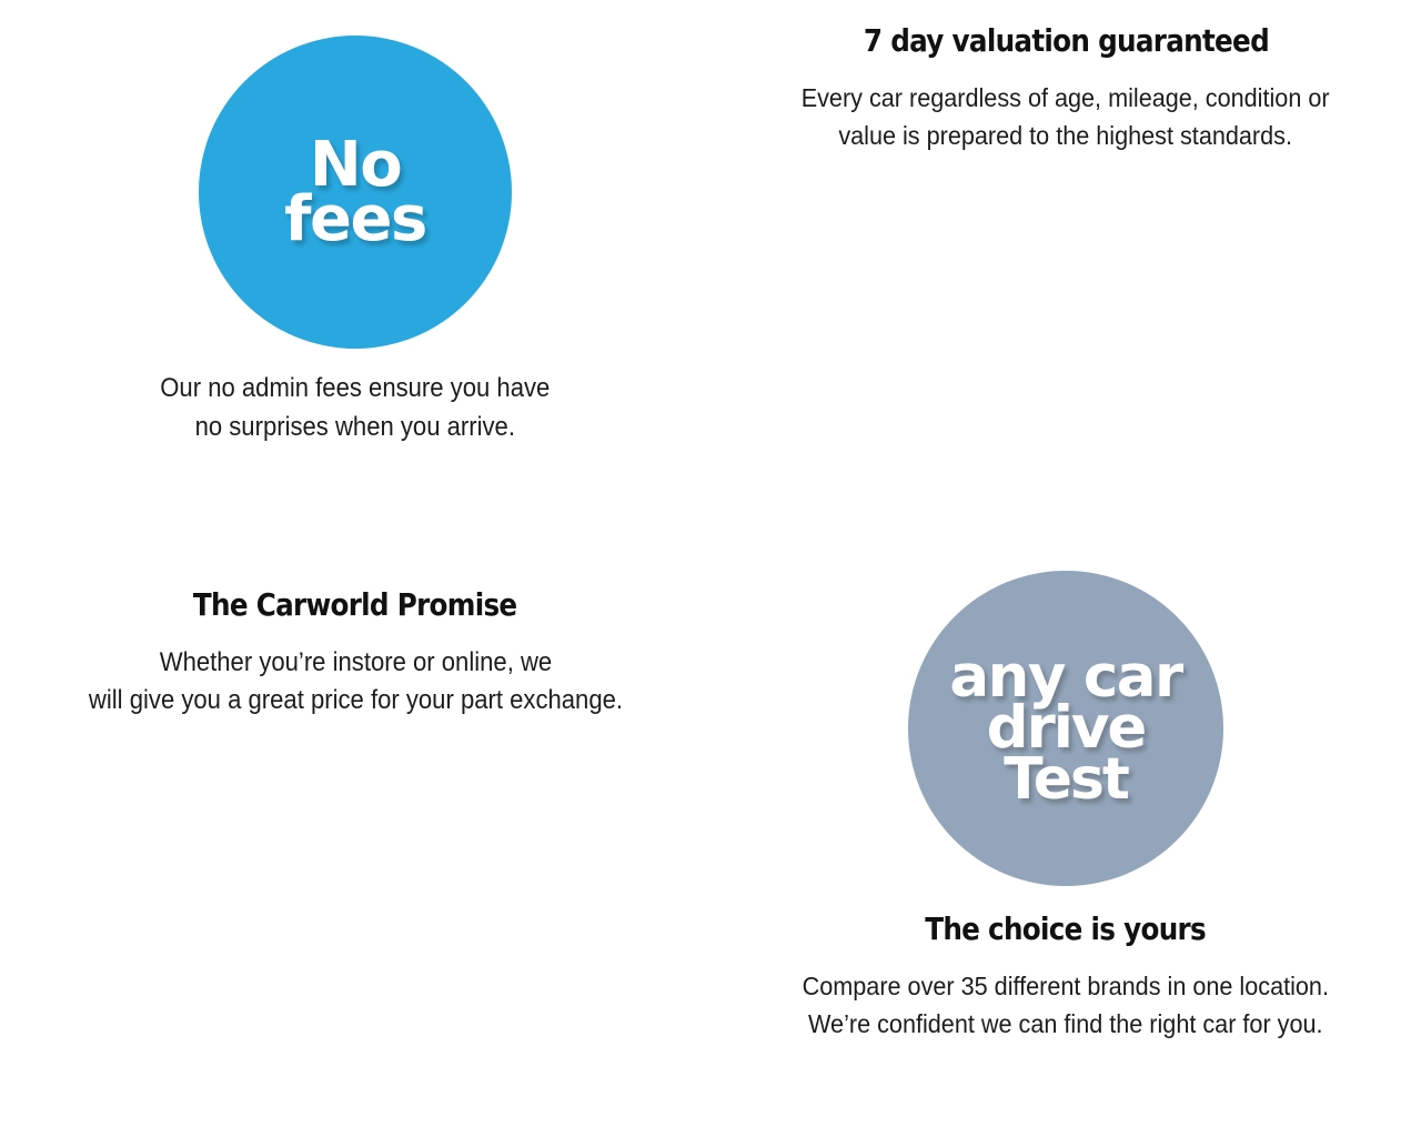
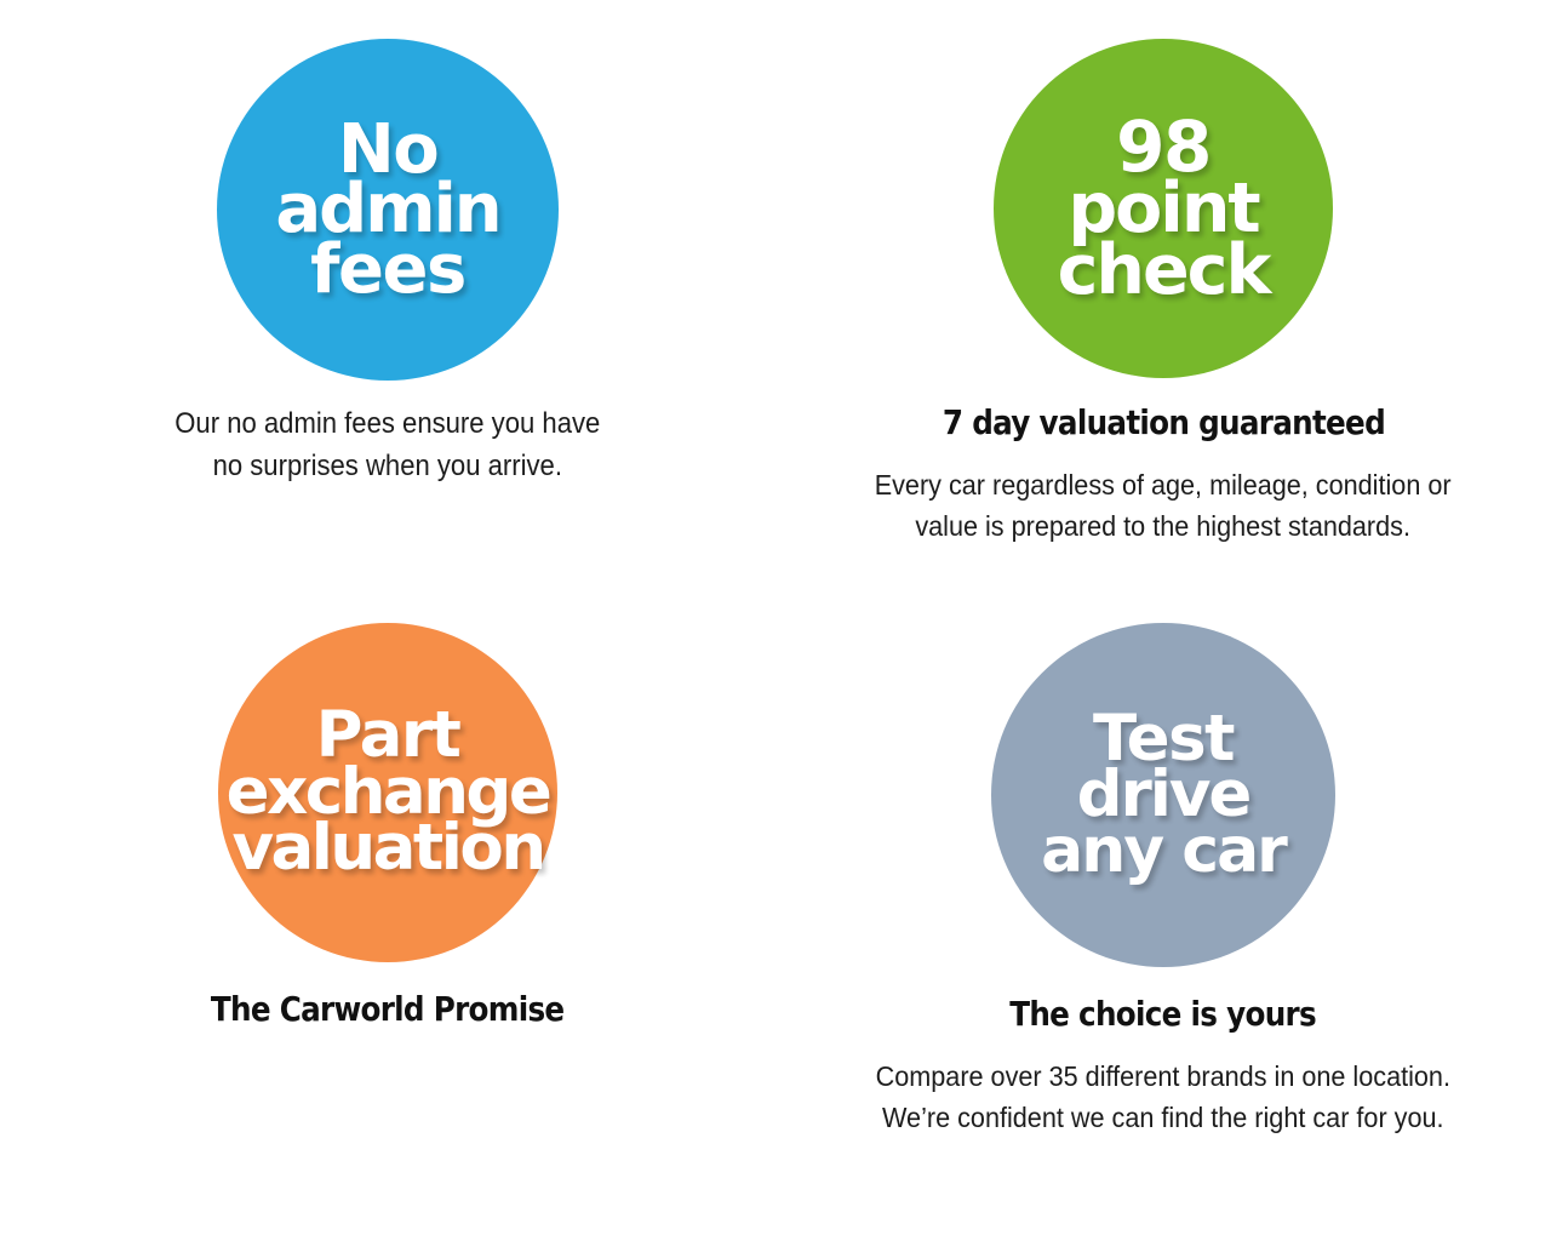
  No
+ admin
  fees
  Our no admin fees ensure you have
  no surprises when you arrive.
+ 98
+ point
+ check
  7 day valuation guaranteed
  Every car regardless of age, mileage, condition or
  value is prepared to the highest standards.
+ Part
+ exchange
+ valuation
  The Carworld Promise
- Whether you’re instore or online, we
- will give you a great price for your part exchange.
- any car
+ Test
  drive
- Test
+ any car
  The choice is yours
  Compare over 35 different brands in one location.
  We’re confident we can find the right car for you.
